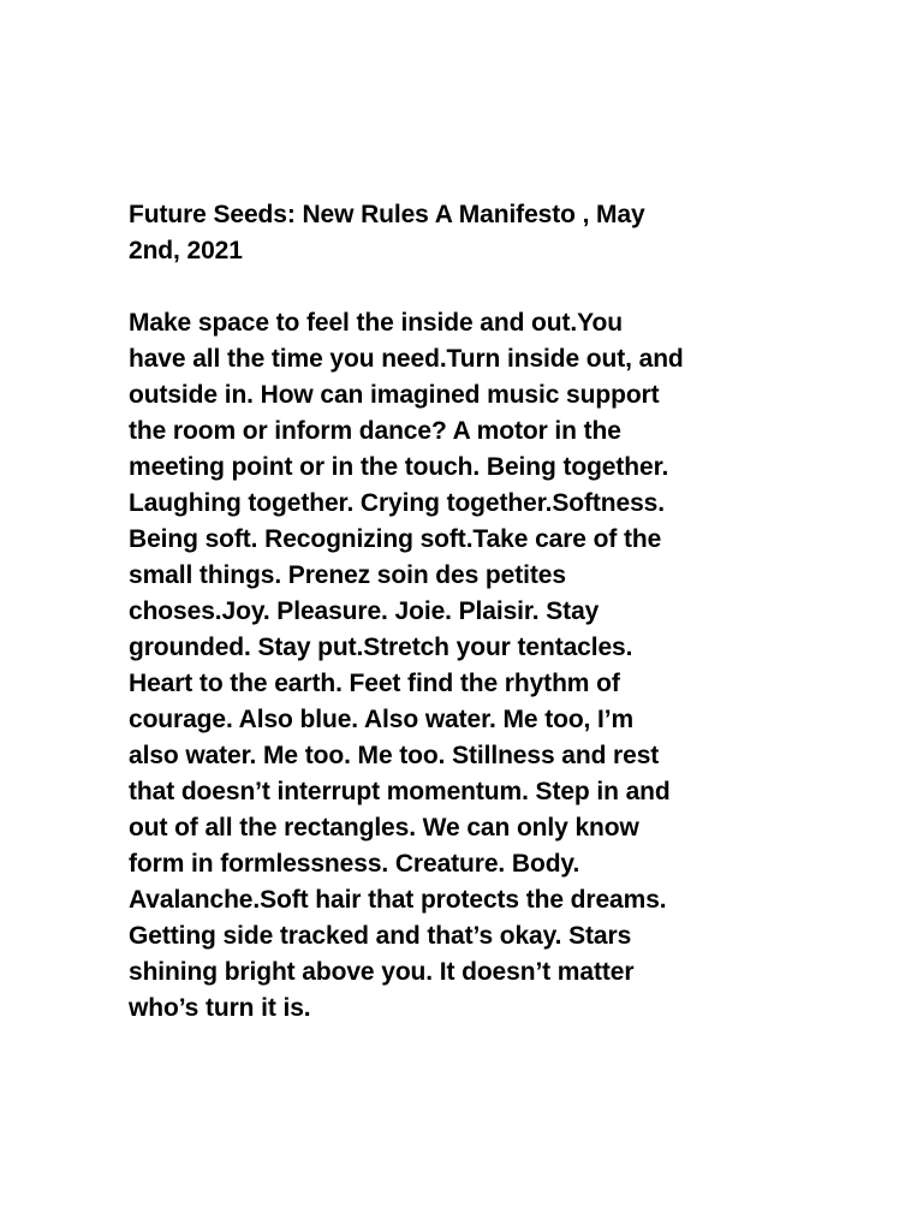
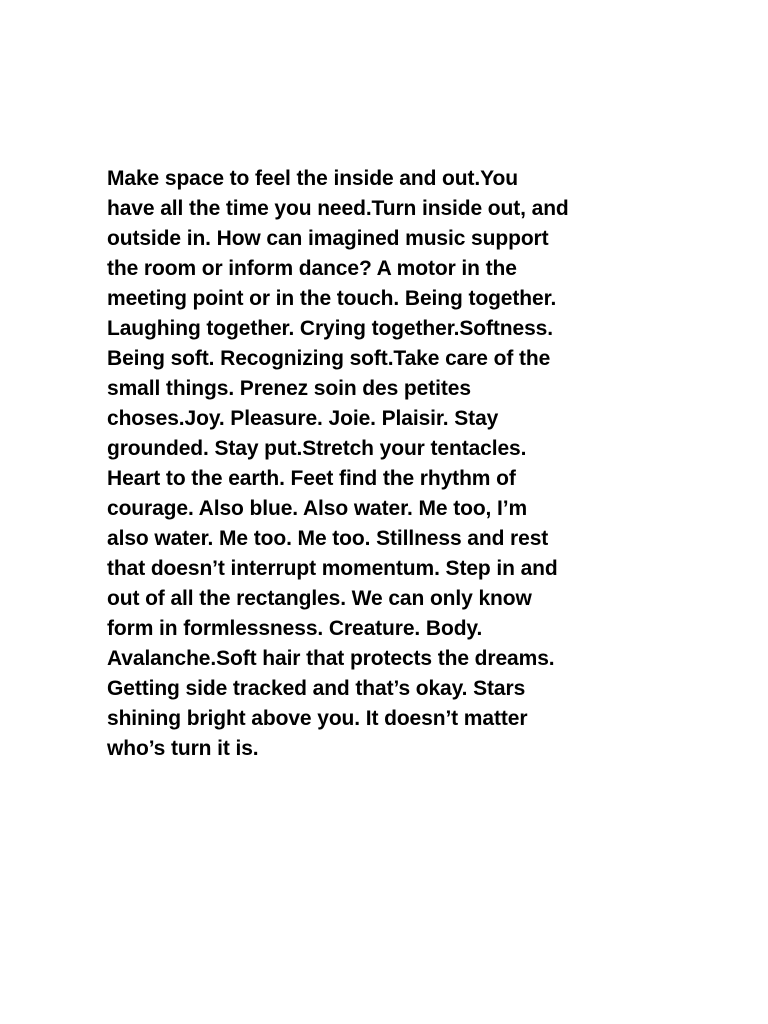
- Future Seeds: New Rules A Manifesto , May
- 2nd, 2021
  Make space to feel the inside and out.You
  have all the time you need.Turn inside out, and
  outside in. How can imagined music support
  the room or inform dance? A motor in the
  meeting point or in the touch. Being together.
  Laughing together. Crying together.Softness.
  Being soft. Recognizing soft.Take care of the
  small things. Prenez soin des petites
  choses.Joy. Pleasure. Joie. Plaisir. Stay
  grounded. Stay put.Stretch your tentacles.
  Heart to the earth. Feet find the rhythm of
  courage. Also blue. Also water. Me too, I’m
  also water. Me too. Me too. Stillness and rest
  that doesn’t interrupt momentum. Step in and
  out of all the rectangles. We can only know
  form in formlessness. Creature. Body.
  Avalanche.Soft hair that protects the dreams.
  Getting side tracked and that’s okay. Stars
  shining bright above you. It doesn’t matter
  who’s turn it is.
